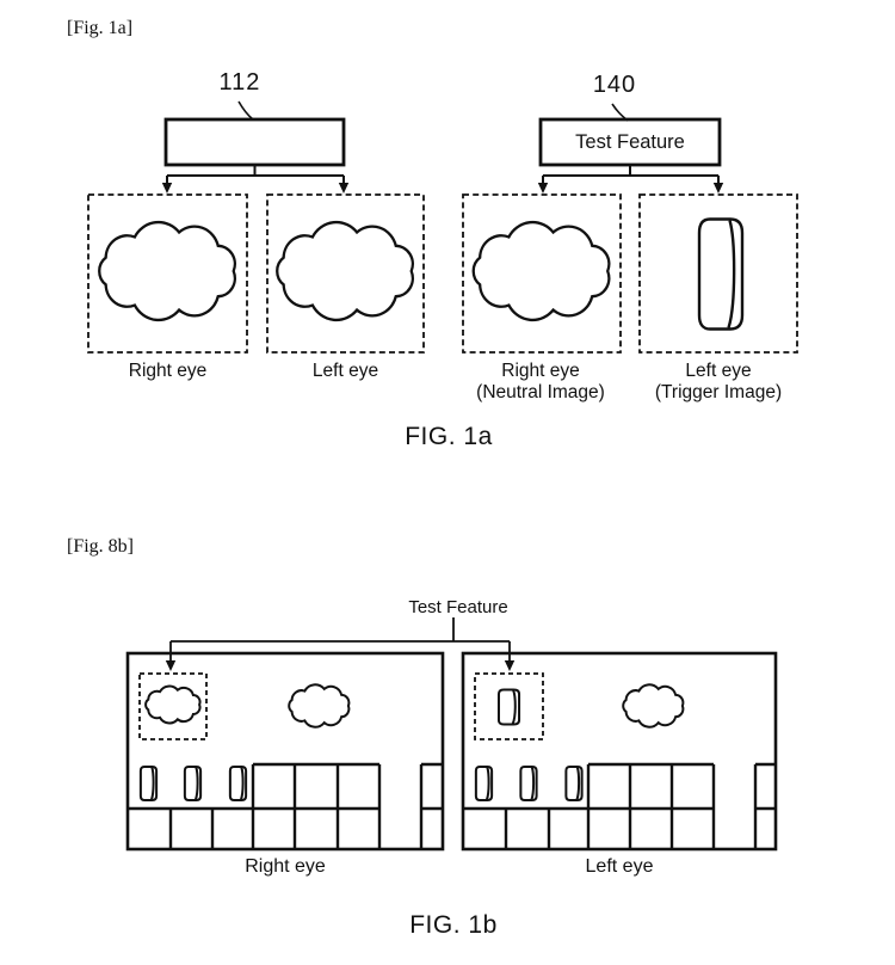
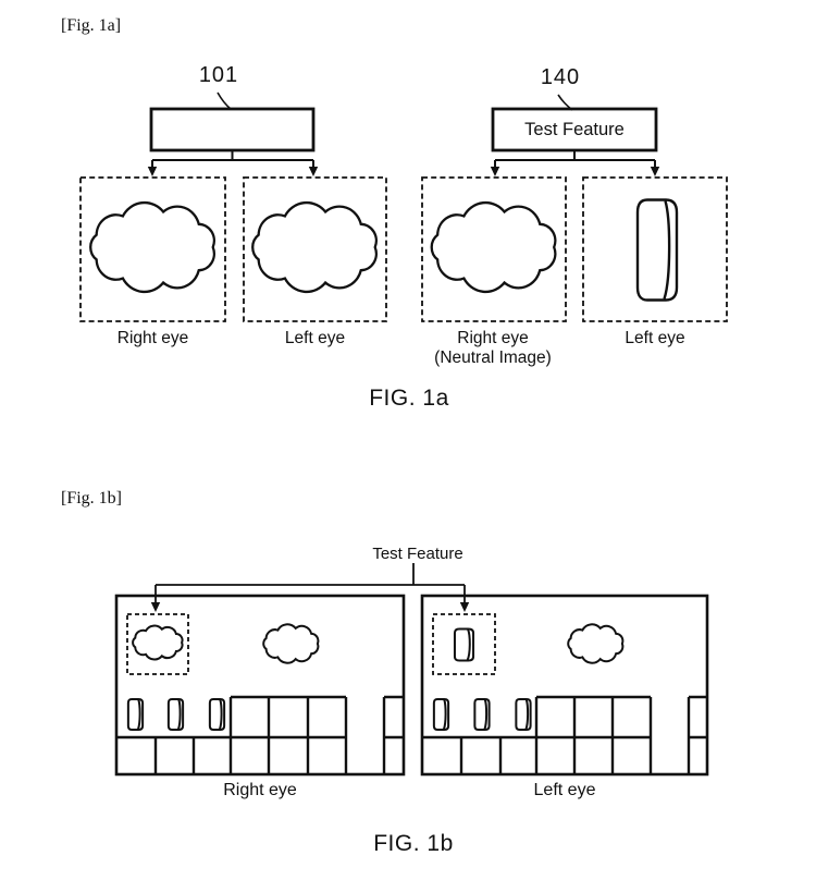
  [Fig. 1a]
- 112
+ 101
  140
  Test Feature
  Right eye
  Left eye
  Right eye
  (Neutral Image)
  Left eye
- (Trigger Image)
  FIG. 1a
- [Fig. 8b]
+ [Fig. 1b]
  Test Feature
  Right eye
  Left eye
  FIG. 1b
